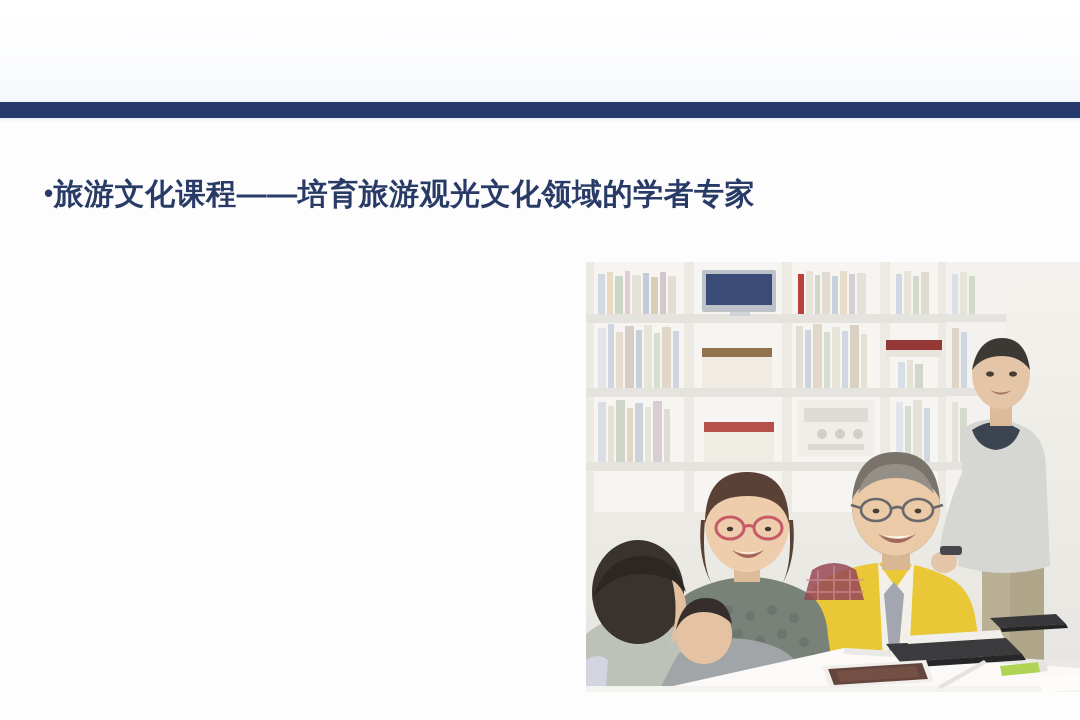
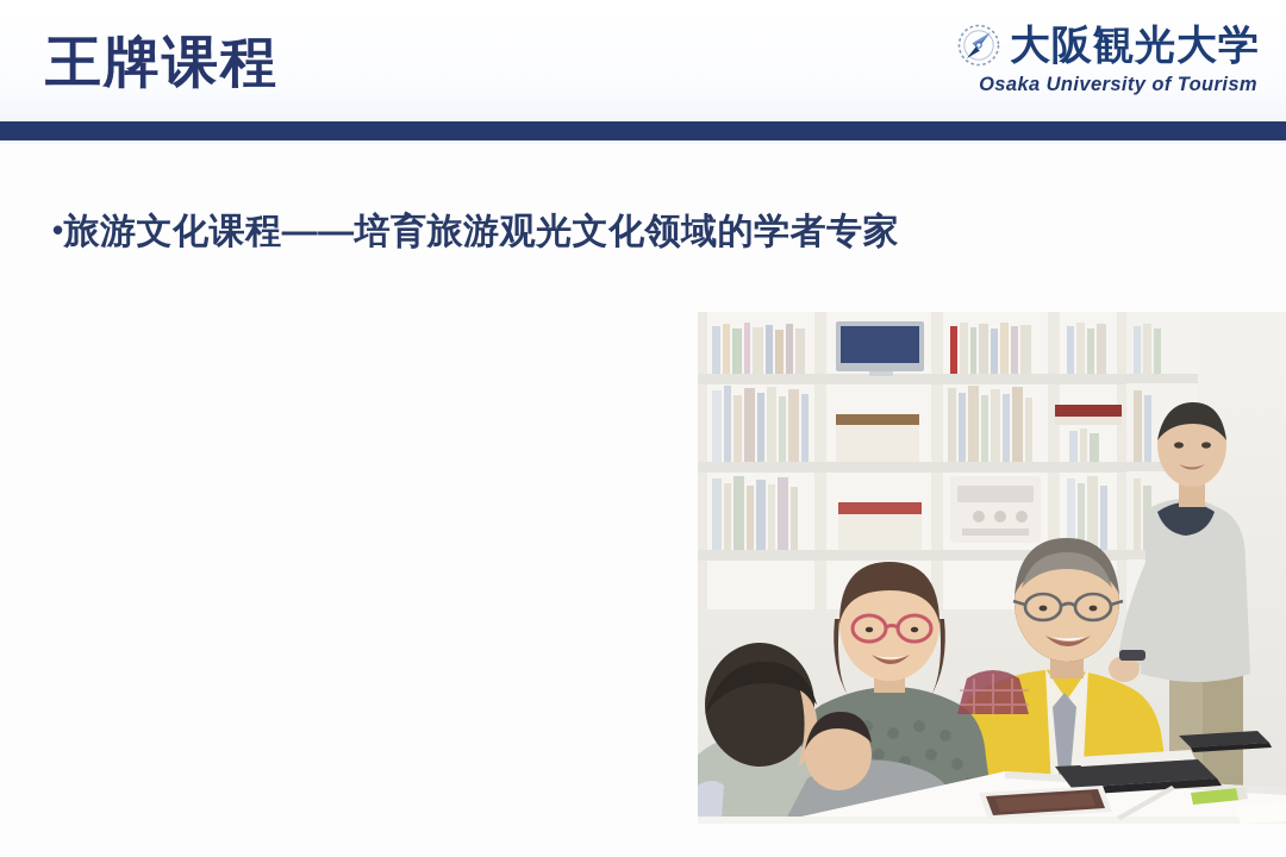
+ 王牌课程
+ 大阪観光大学
+ Osaka University of Tourism
  •旅游文化课程——培育旅游观光文化领域的学者专家
